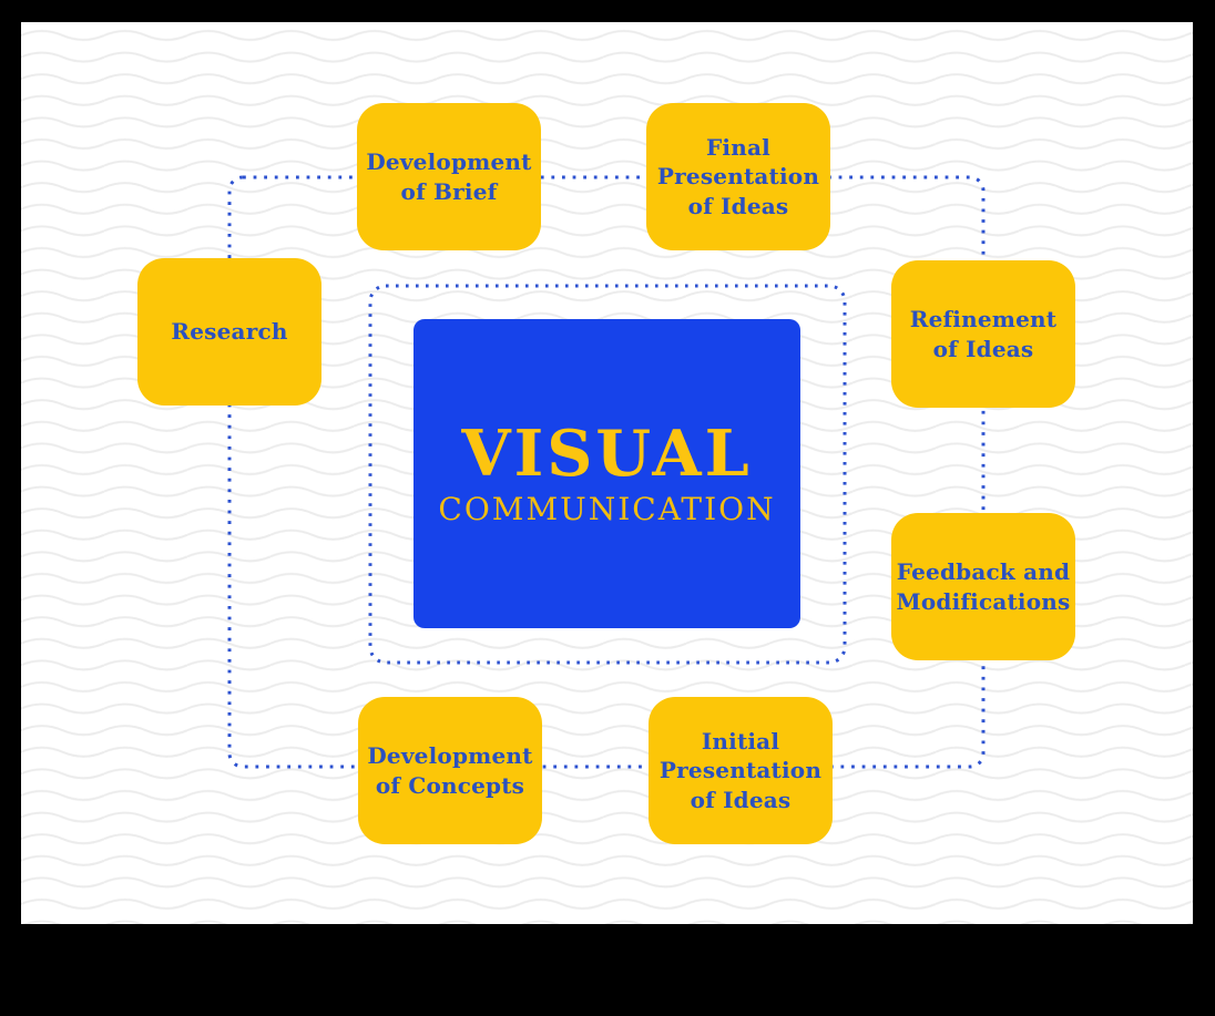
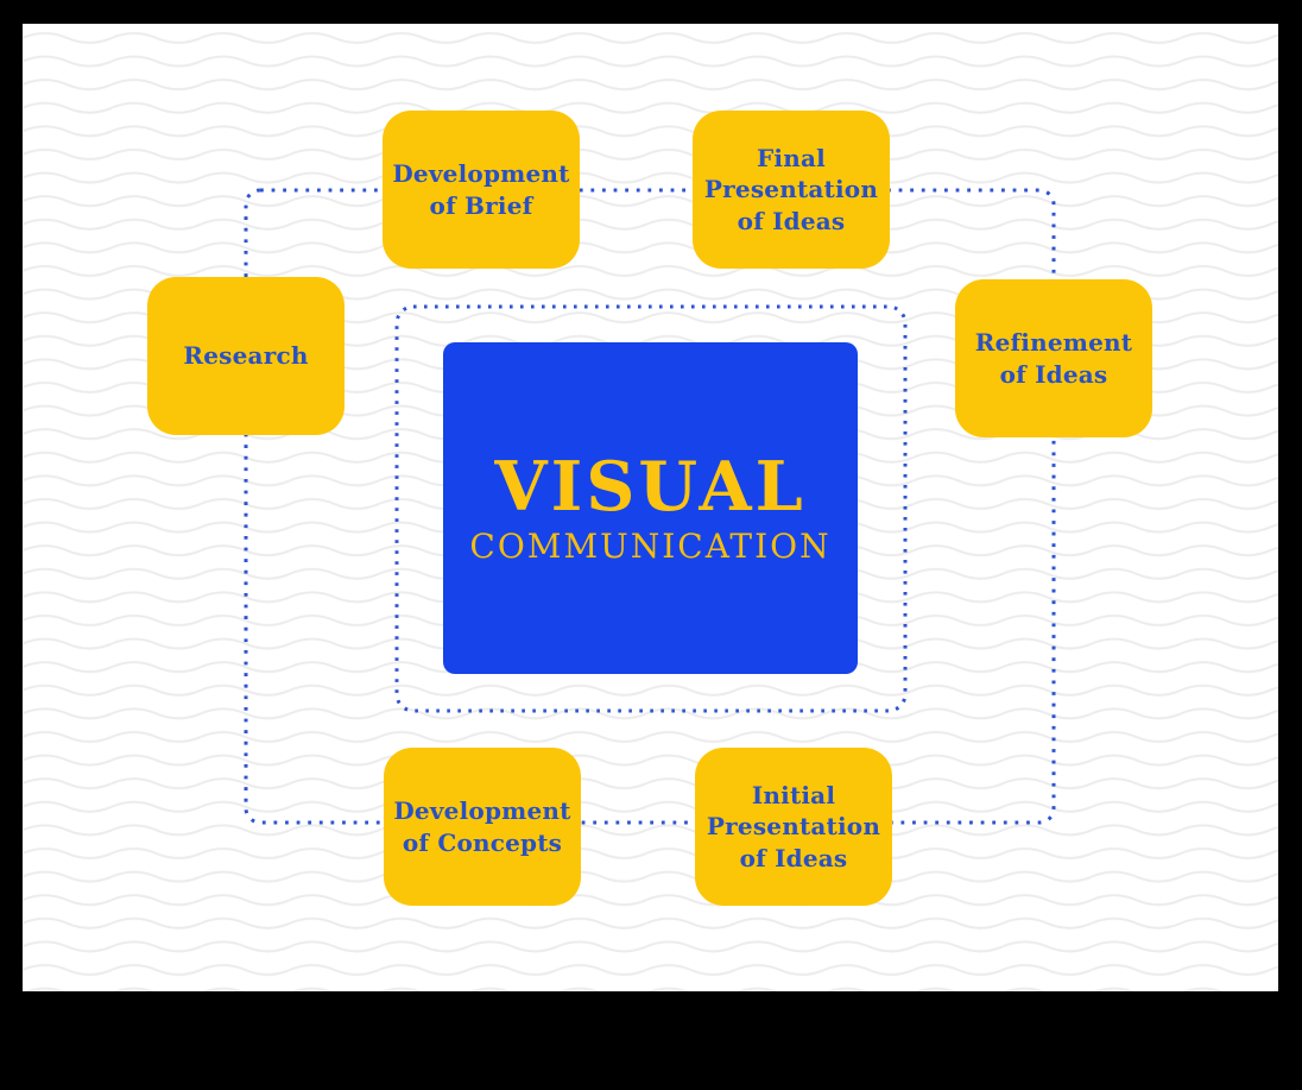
  VISUAL
  COMMUNICATION
  Development
  of Brief
  Final
  Presentation
  of Ideas
  Research
  Refinement
  of Ideas
- Feedback and
- Modifications
  Development
  of Concepts
  Initial
  Presentation
  of Ideas
